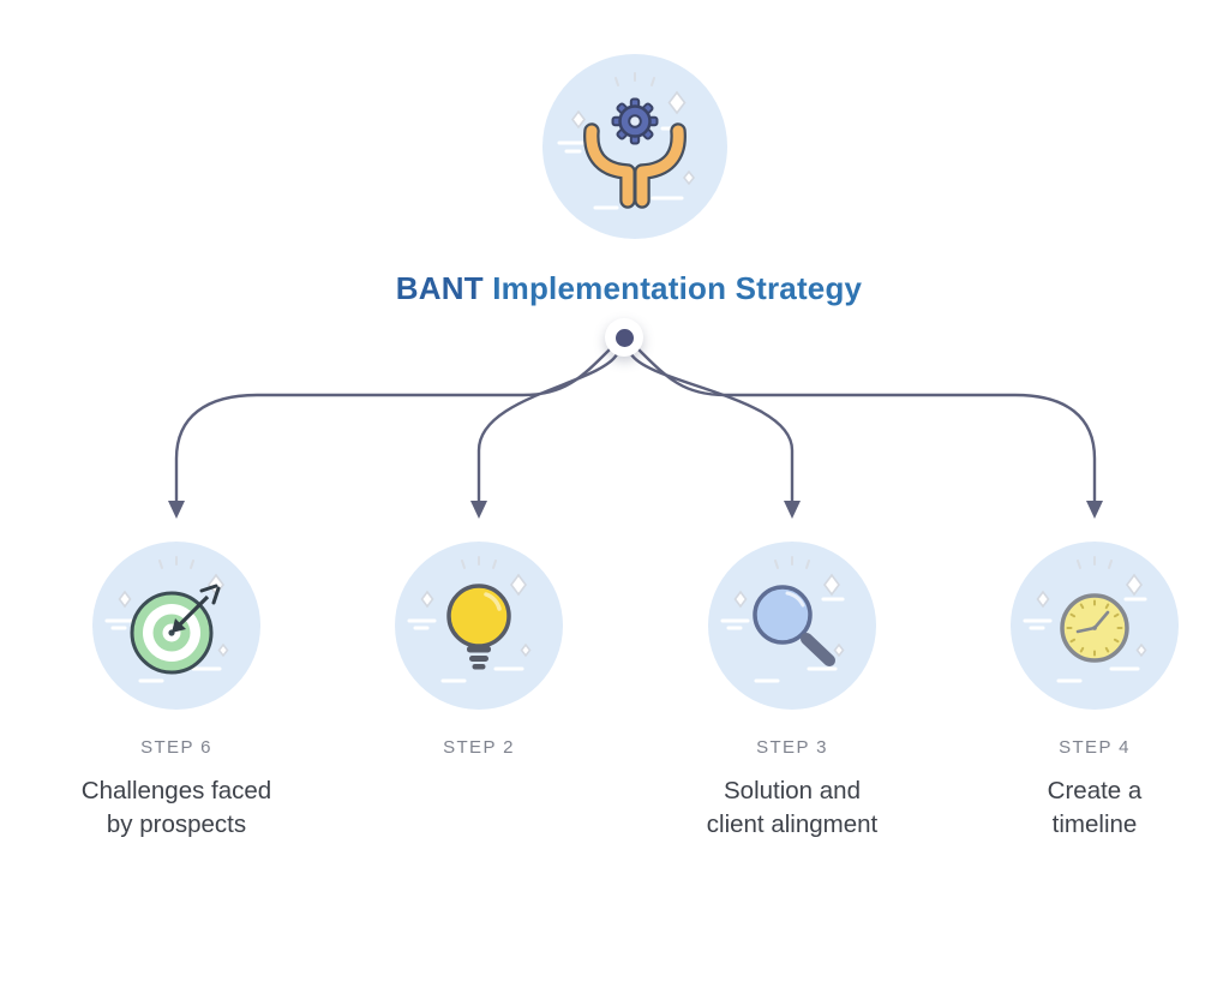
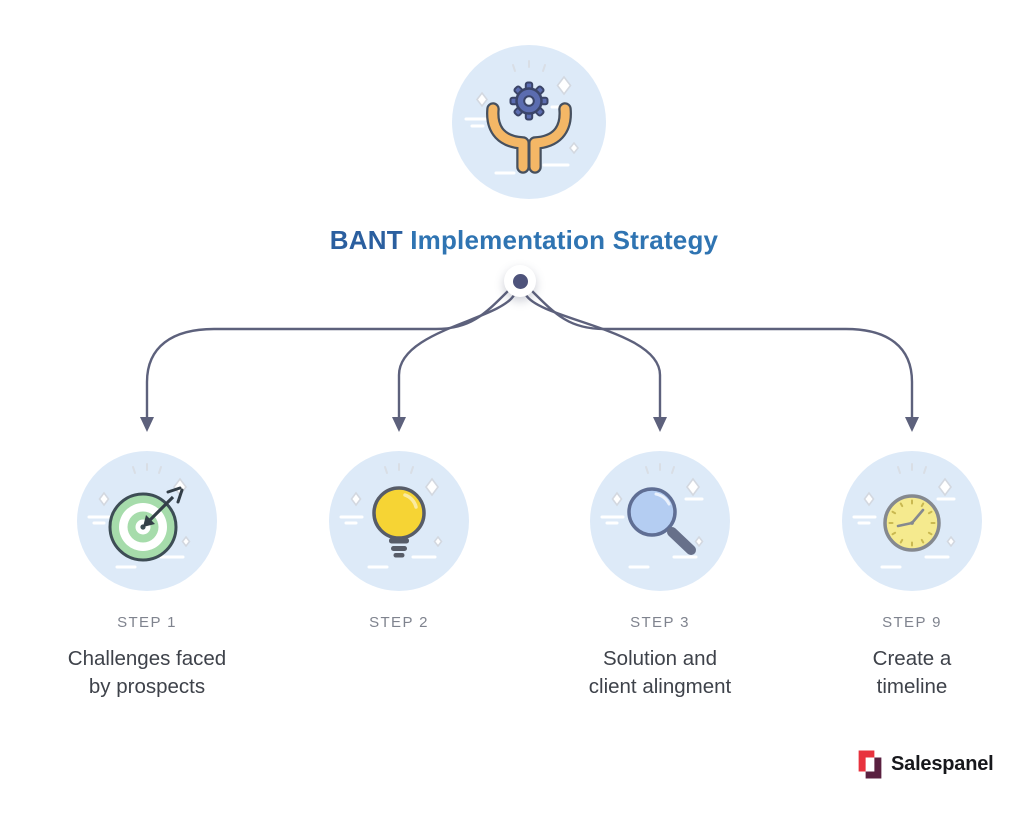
  BANT Implementation Strategy
- STEP 6
+ STEP 1
  Challenges faced
  by prospects
  STEP 2
  STEP 3
  Solution and
  client alingment
- STEP 4
+ STEP 9
  Create a
  timeline
+ Salespanel
